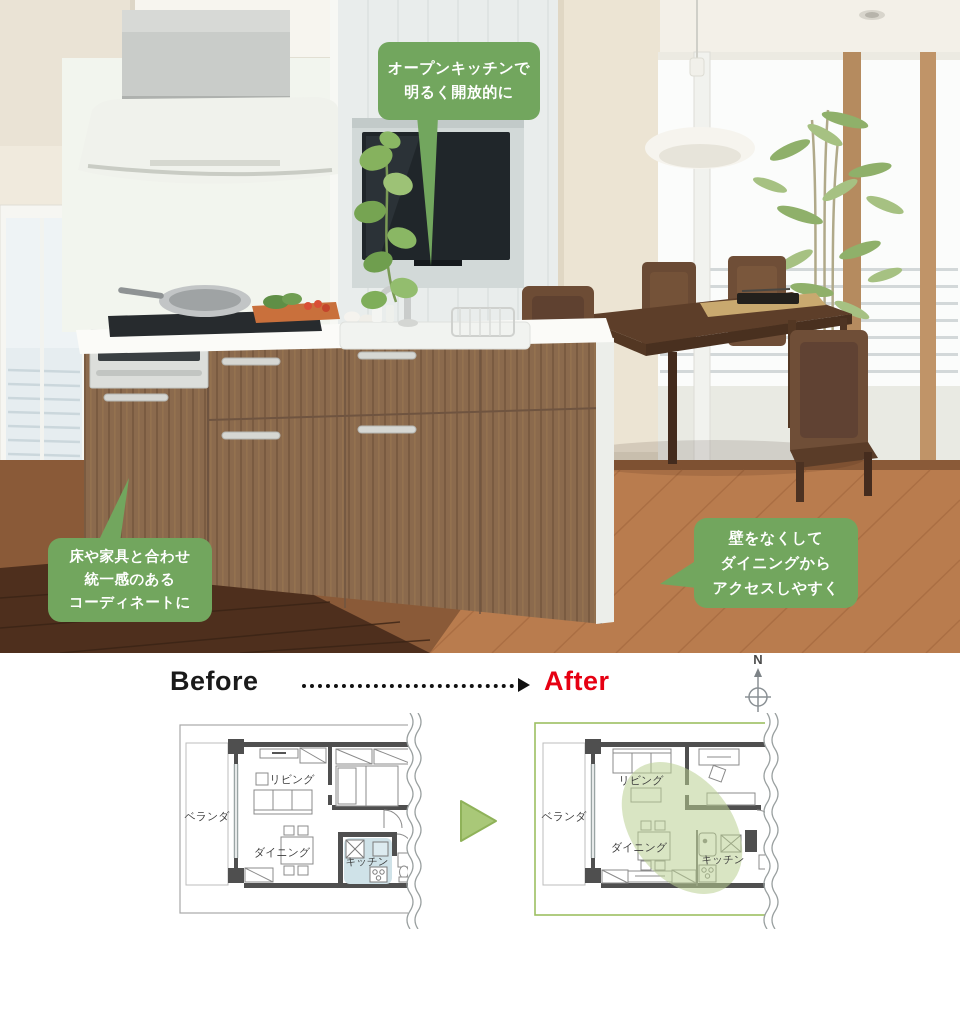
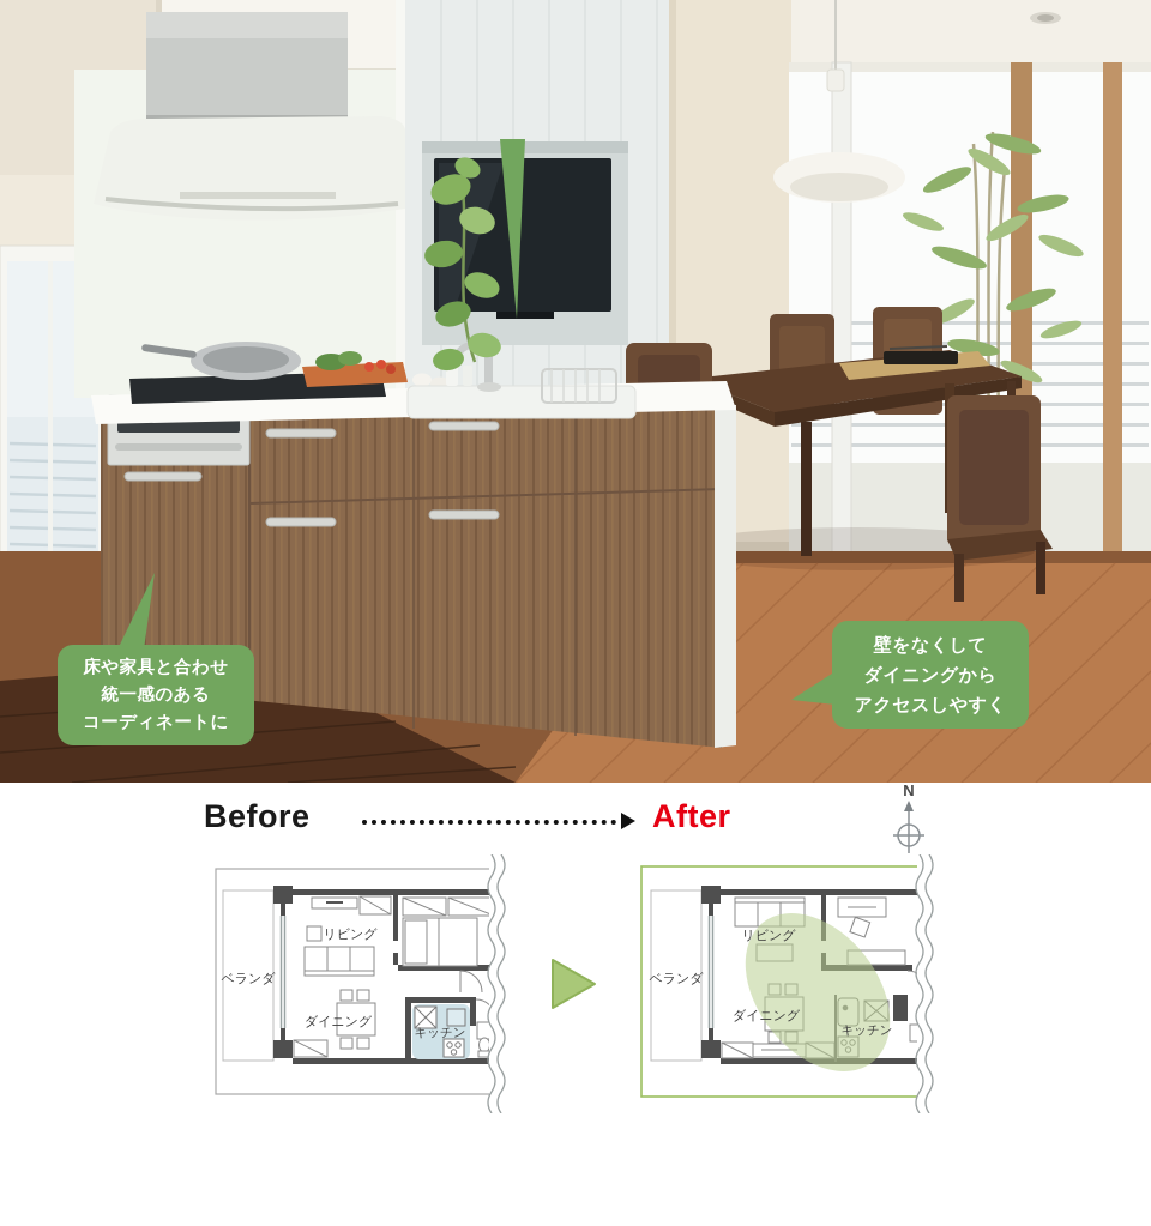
- オープンキッチンで
- 明るく開放的に
  床や家具と合わせ
  統一感のある
  コーディネートに
  壁をなくして
  ダイニングから
  アクセスしやすく
  Before
  After
  N
  ベランダ
  リビング
  ダイニング
  キッチン
  ベランダ
  リビング
  ダイニング
  キッチン
